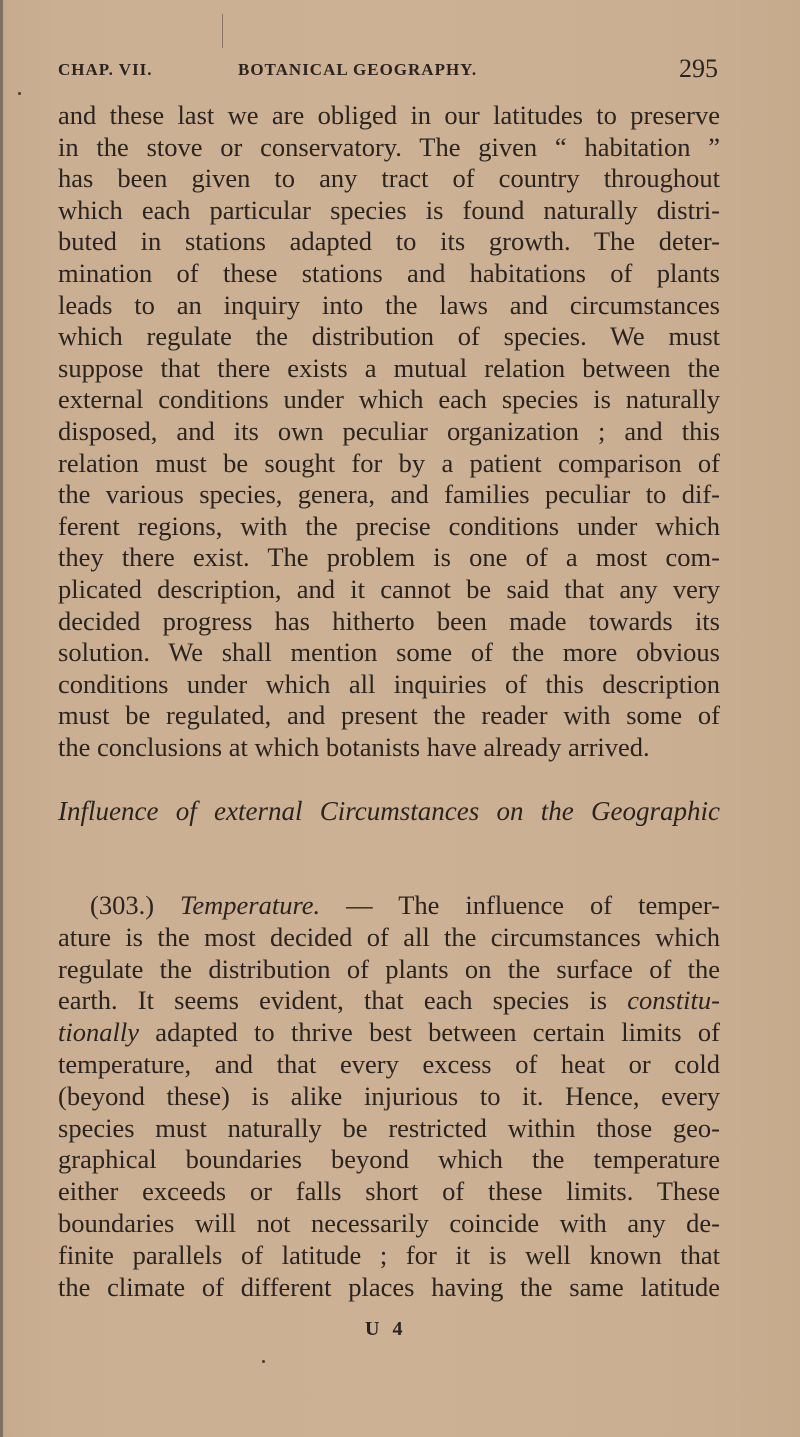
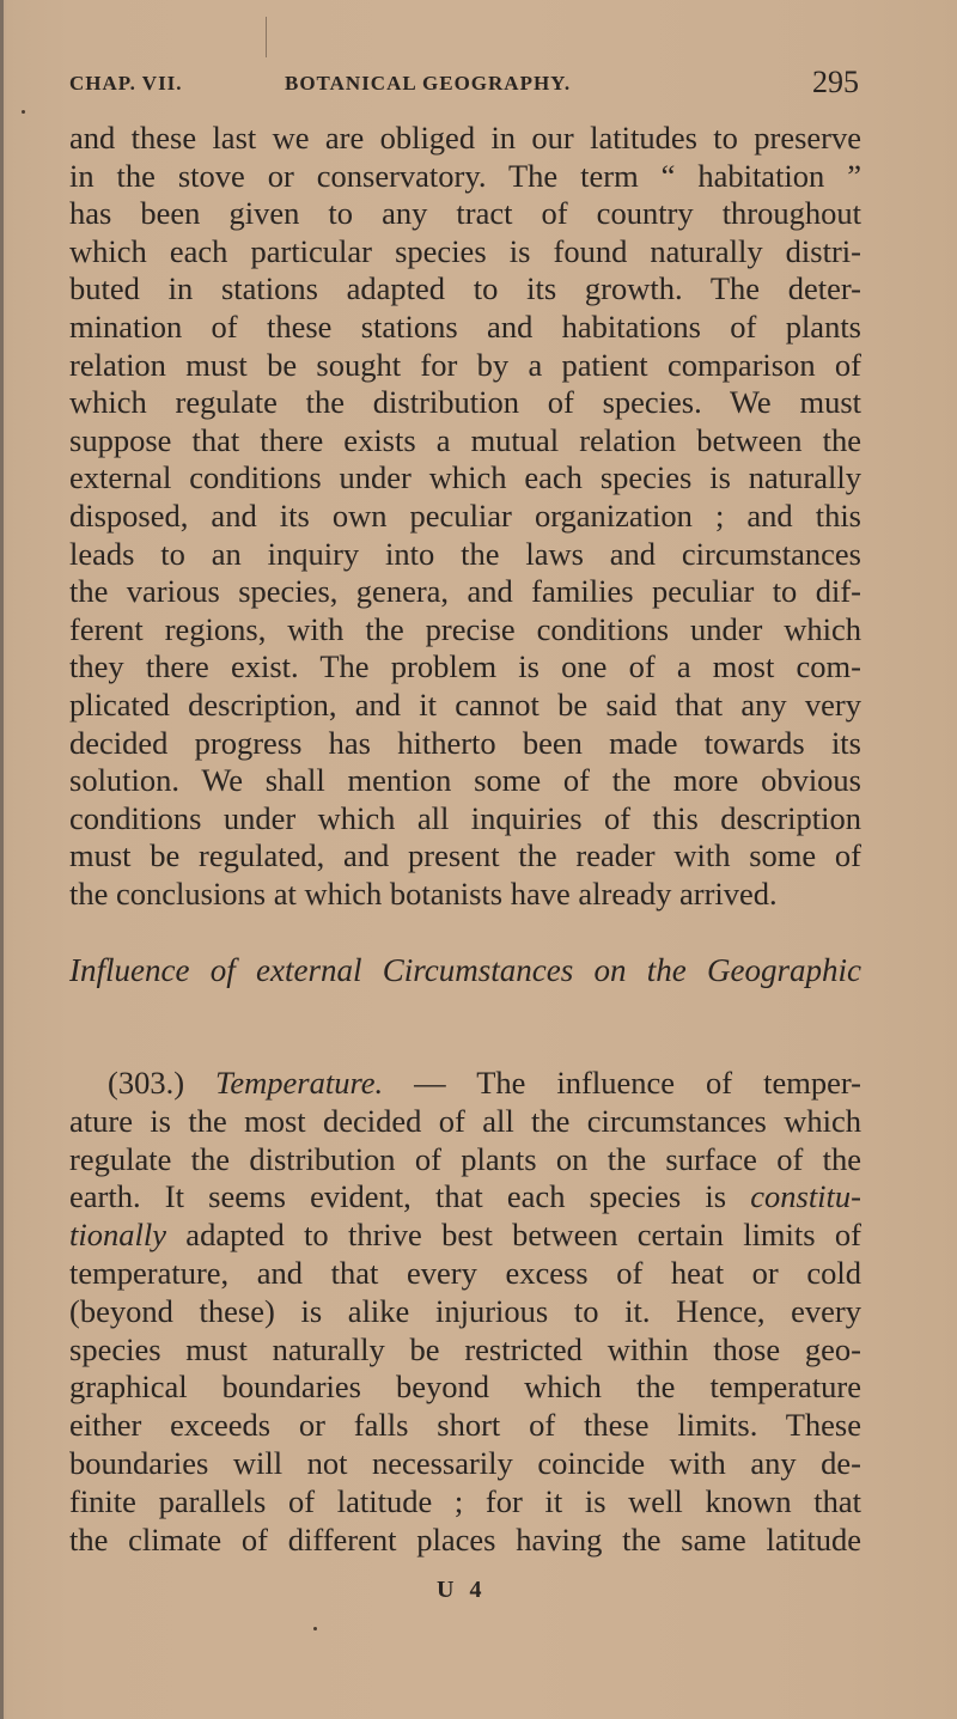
  CHAP. VII.
  BOTANICAL GEOGRAPHY.
  295
  and these last we are obliged in our latitudes to preserve
- in the stove or conservatory. The given “ habitation ”
+ in the stove or conservatory. The term “ habitation ”
  has been given to any tract of country throughout
  which each particular species is found naturally distri-
  buted in stations adapted to its growth. The deter-
  mination of these stations and habitations of plants
- leads to an inquiry into the laws and circumstances
+ relation must be sought for by a patient comparison of
  which regulate the distribution of species. We must
  suppose that there exists a mutual relation between the
  external conditions under which each species is naturally
  disposed, and its own peculiar organization ; and this
- relation must be sought for by a patient comparison of
+ leads to an inquiry into the laws and circumstances
  the various species, genera, and families peculiar to dif-
  ferent regions, with the precise conditions under which
  they there exist. The problem is one of a most com-
  plicated description, and it cannot be said that any very
  decided progress has hitherto been made towards its
  solution. We shall mention some of the more obvious
  conditions under which all inquiries of this description
  must be regulated, and present the reader with some of
  the conclusions at which botanists have already arrived.
  Influence of external Circumstances on the Geographic
  (303.) Temperature. — The influence of temper-
  ature is the most decided of all the circumstances which
  regulate the distribution of plants on the surface of the
  earth. It seems evident, that each species is constitu-
  tionally adapted to thrive best between certain limits of
  temperature, and that every excess of heat or cold
  (beyond these) is alike injurious to it. Hence, every
  species must naturally be restricted within those geo-
  graphical boundaries beyond which the temperature
  either exceeds or falls short of these limits. These
  boundaries will not necessarily coincide with any de-
  finite parallels of latitude ; for it is well known that
  the climate of different places having the same latitude
  U 4
